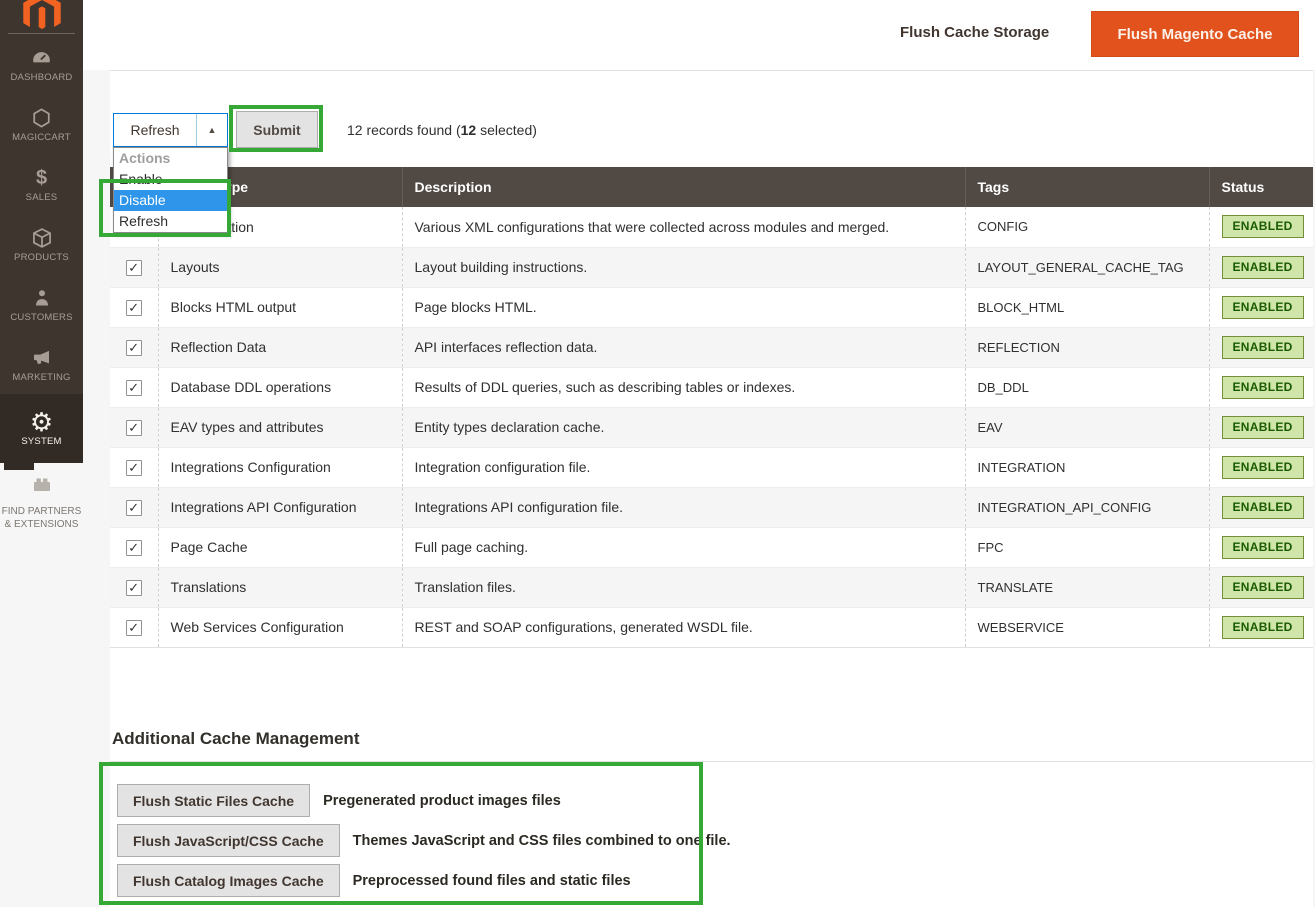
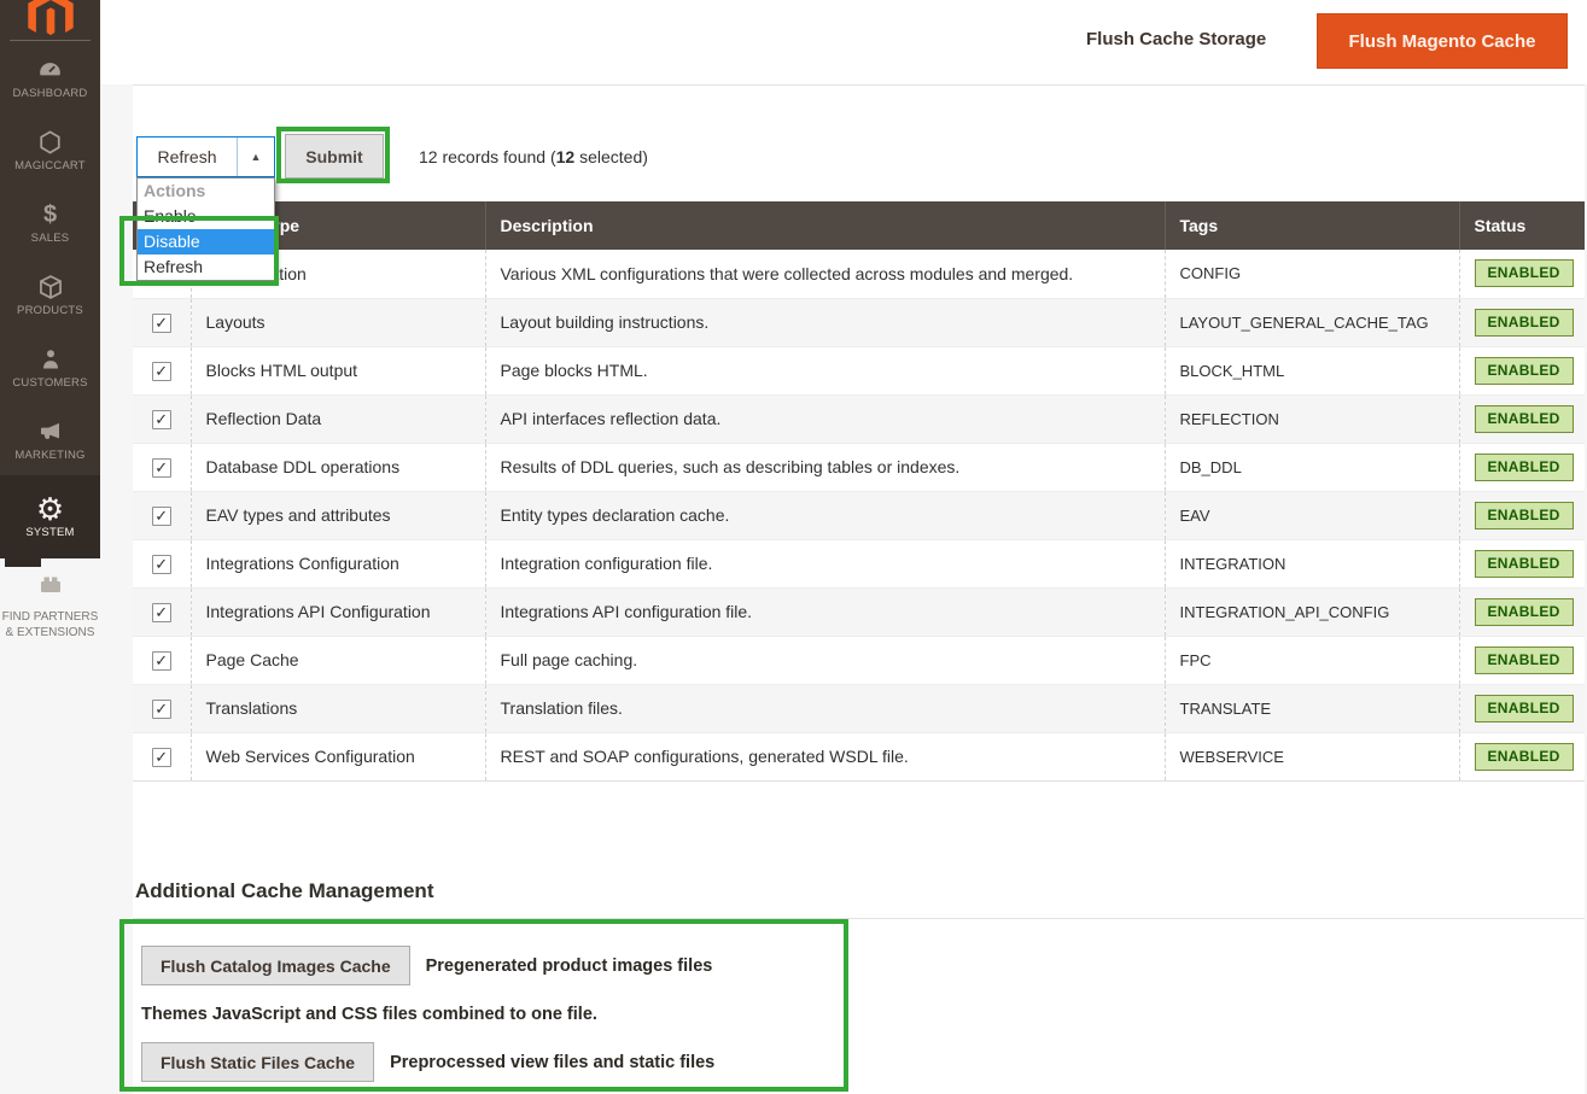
  DASHBOARD
  MAGICCART
  $
  SALES
  PRODUCTS
  CUSTOMERS
  MARKETING
  ⚙
  SYSTEM
  FIND PARTNERS
  & EXTENSIONS
  Flush Cache Storage
  Flush Magento Cache
  Refresh
  ▲
  Submit
  12 records found (12 selected)
  	pe	Description	Tags	Status
  	tion	Various XML configurations that were collected across modules and merged.	CONFIG	ENABLED
  ✓	Layouts	Layout building instructions.	LAYOUT_GENERAL_CACHE_TAG	ENABLED
  ✓	Blocks HTML output	Page blocks HTML.	BLOCK_HTML	ENABLED
  ✓	Reflection Data	API interfaces reflection data.	REFLECTION	ENABLED
  ✓	Database DDL operations	Results of DDL queries, such as describing tables or indexes.	DB_DDL	ENABLED
  ✓	EAV types and attributes	Entity types declaration cache.	EAV	ENABLED
  ✓	Integrations Configuration	Integration configuration file.	INTEGRATION	ENABLED
  ✓	Integrations API Configuration	Integrations API configuration file.	INTEGRATION_API_CONFIG	ENABLED
  ✓	Page Cache	Full page caching.	FPC	ENABLED
  ✓	Translations	Translation files.	TRANSLATE	ENABLED
  ✓	Web Services Configuration	REST and SOAP configurations, generated WSDL file.	WEBSERVICE	ENABLED
  Actions
  Enable
  Disable
  Refresh
  Additional Cache Management
- Flush Static Files Cache
+ Flush Catalog Images Cache
  Pregenerated product images files
- Flush JavaScript/CSS Cache
  Themes JavaScript and CSS files combined to one file.
- Flush Catalog Images Cache
+ Flush Static Files Cache
- Preprocessed found files and static files
+ Preprocessed view files and static files
